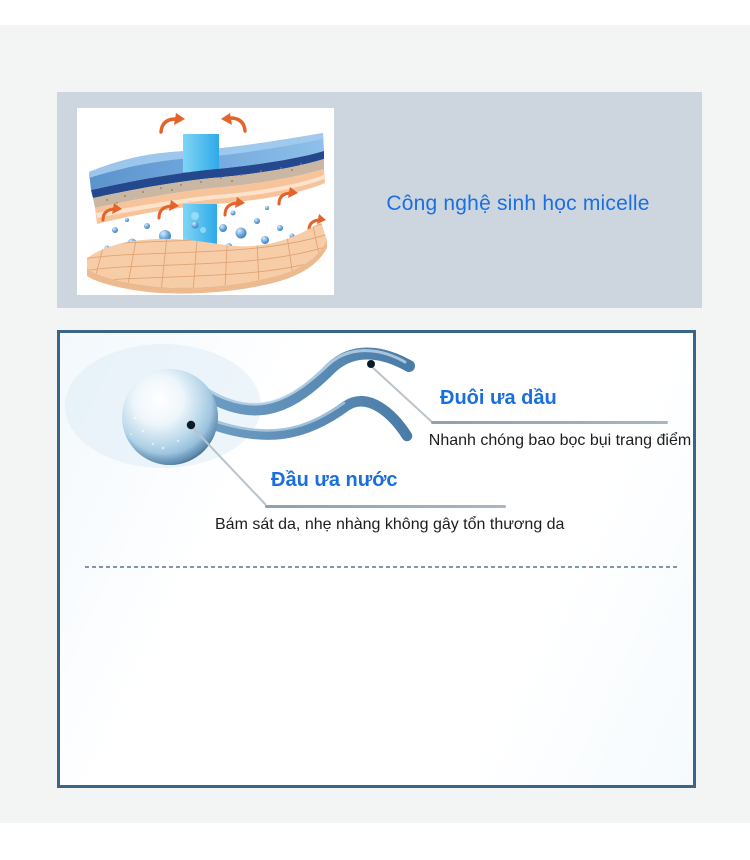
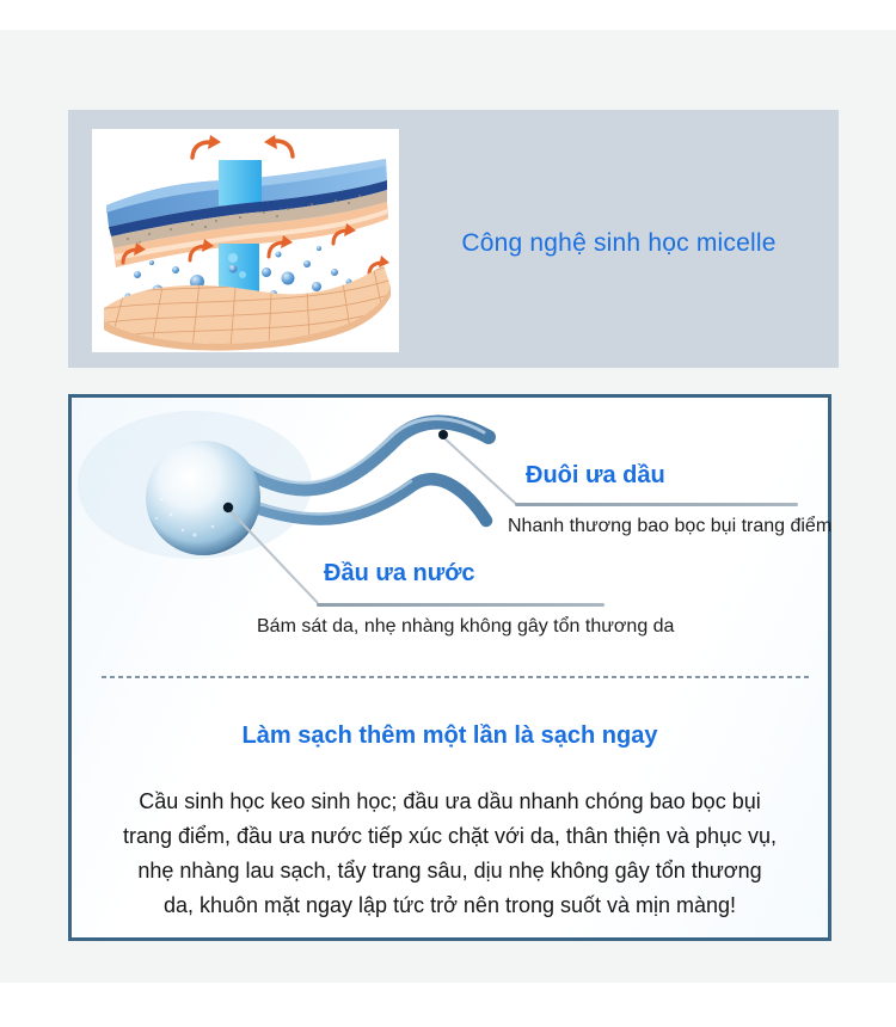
  Công nghệ sinh học micelle
  Đuôi ưa dầu
- Nhanh chóng bao bọc bụi trang điểm
+ Nhanh thương bao bọc bụi trang điểm
  Đầu ưa nước
  Bám sát da, nhẹ nhàng không gây tổn thương da
+ Làm sạch thêm một lần là sạch ngay
+ Cầu sinh học keo sinh học; đầu ưa dầu nhanh chóng bao bọc bụi
+ trang điểm, đầu ưa nước tiếp xúc chặt với da, thân thiện và phục vụ,
+ nhẹ nhàng lau sạch, tẩy trang sâu, dịu nhẹ không gây tổn thương
+ da, khuôn mặt ngay lập tức trở nên trong suốt và mịn màng!
